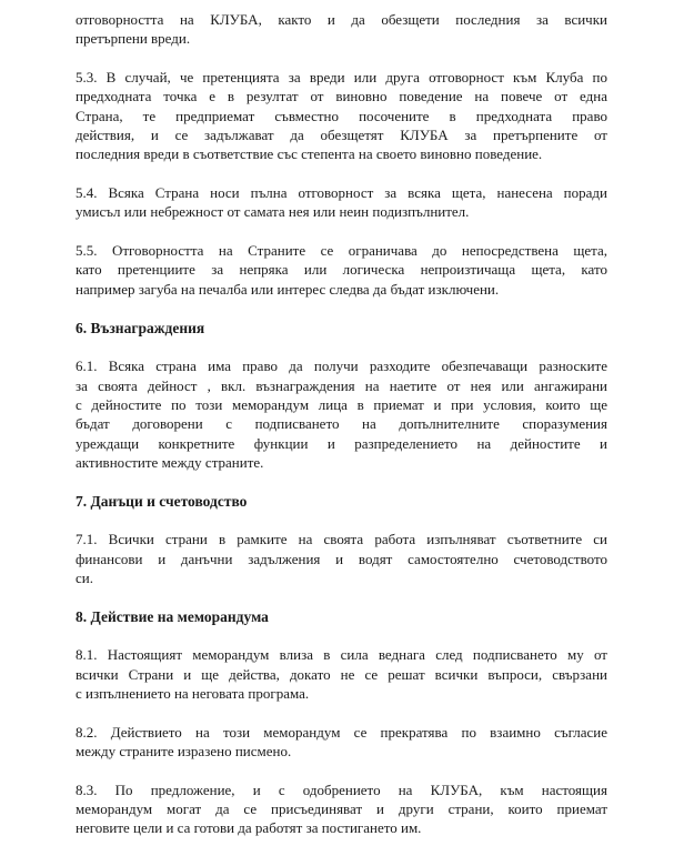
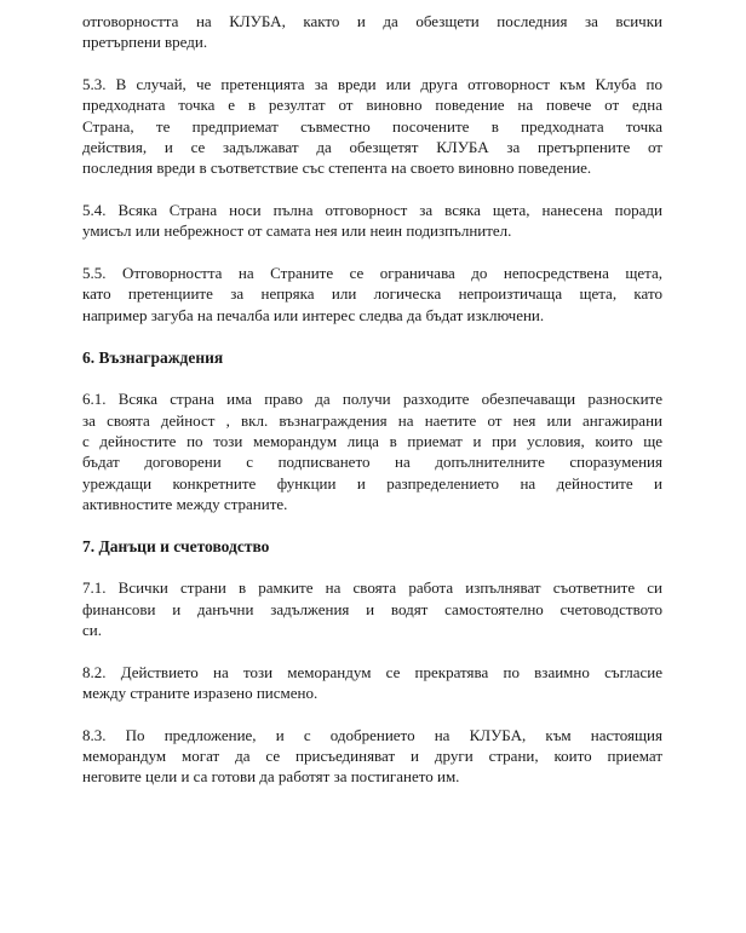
  отговорността на КЛУБА, както и да обезщети последния за всички
  претърпени вреди.
  5.3. В случай, че претенцията за вреди или друга отговорност към Клуба по
  предходната точка е в резултат от виновно поведение на повече от една
- Страна, те предприемат съвместно посочените в предходната право
+ Страна, те предприемат съвместно посочените в предходната точка
  действия, и се задължават да обезщетят КЛУБА за претърпените от
  последния вреди в съответствие със степента на своето виновно поведение.
  5.4. Всяка Страна носи пълна отговорност за всяка щета, нанесена поради
  умисъл или небрежност от самата нея или неин подизпълнител.
  5.5. Отговорността на Страните се ограничава до непосредствена щета,
  като претенциите за непряка или логическа непроизтичаща щета, като
  например загуба на печалба или интерес следва да бъдат изключени.
  6. Възнаграждения
  6.1. Всяка страна има право да получи разходите обезпечаващи разноските
  за своята дейност , вкл. възнаграждения на наетите от нея или ангажирани
  с дейностите по този меморандум лица в приемат и при условия, които ще
  бъдат договорени с подписването на допълнителните споразумения
  уреждащи конкретните функции и разпределението на дейностите и
  активностите между страните.
  7. Данъци и счетоводство
  7.1. Всички страни в рамките на своята работа изпълняват съответните си
  финансови и данъчни задължения и водят самостоятелно счетоводството
  си.
- 8. Действие на меморандума
- 8.1. Настоящият меморандум влиза в сила веднага след подписването му от
- всички Страни и ще действа, докато не се решат всички въпроси, свързани
- с изпълнението на неговата програма.
  8.2. Действието на този меморандум се прекратява по взаимно съгласие
  между страните изразено писмено.
  8.3. По предложение, и с одобрението на КЛУБА, към настоящия
  меморандум могат да се присъединяват и други страни, които приемат
  неговите цели и са готови да работят за постигането им.
